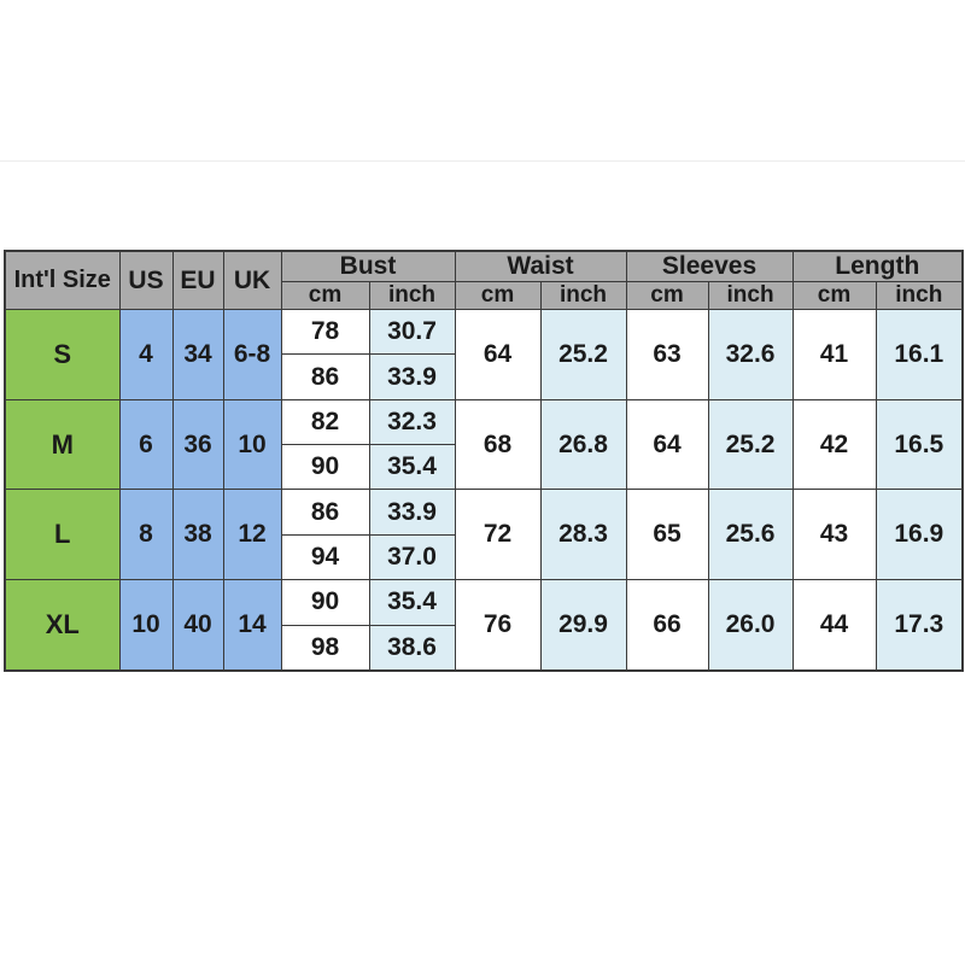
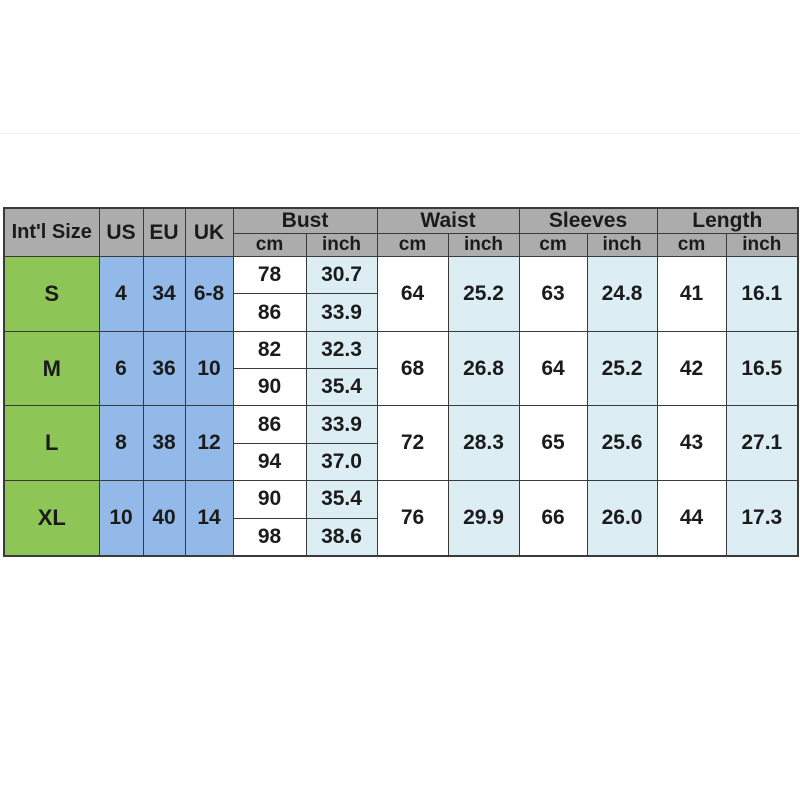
  Int'l Size	US	EU	UK	Bust	Waist	Sleeves	Length
  cm	inch	cm	inch	cm	inch	cm	inch
- S	4	34	6-8	78	30.7	64	25.2	63	32.6	41	16.1
+ S	4	34	6-8	78	30.7	64	25.2	63	24.8	41	16.1
  86	33.9
  M	6	36	10	82	32.3	68	26.8	64	25.2	42	16.5
  90	35.4
- L	8	38	12	86	33.9	72	28.3	65	25.6	43	16.9
+ L	8	38	12	86	33.9	72	28.3	65	25.6	43	27.1
  94	37.0
  XL	10	40	14	90	35.4	76	29.9	66	26.0	44	17.3
  98	38.6
